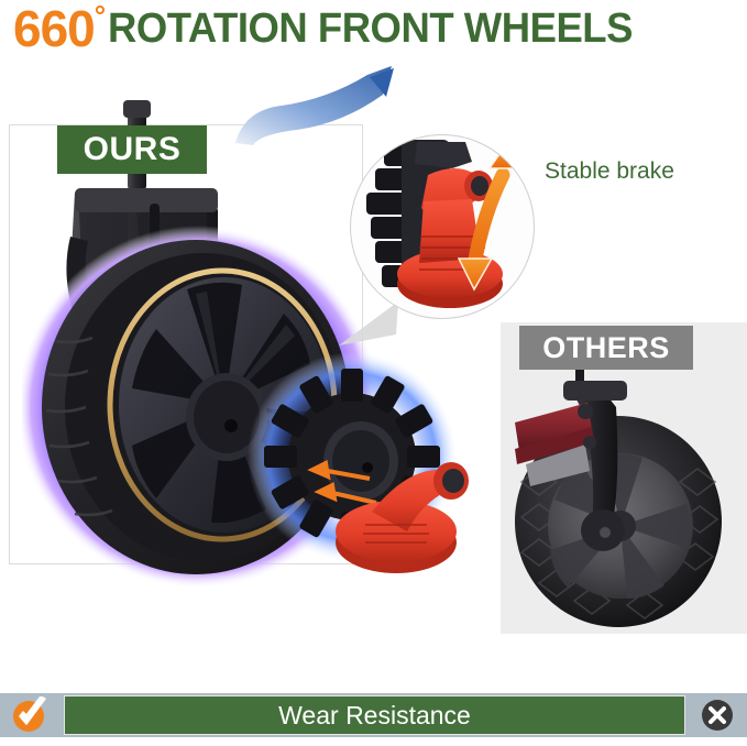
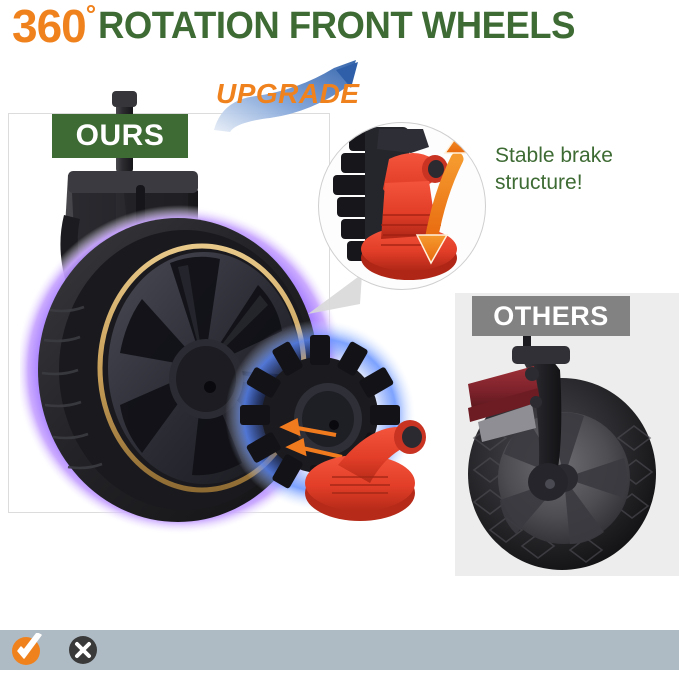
- 660
+ 360
  °
  ROTATION FRONT WHEELS
+ UPGRADE
  Stable brake
+ structure!
  OURS
  OTHERS
- Wear Resistance
